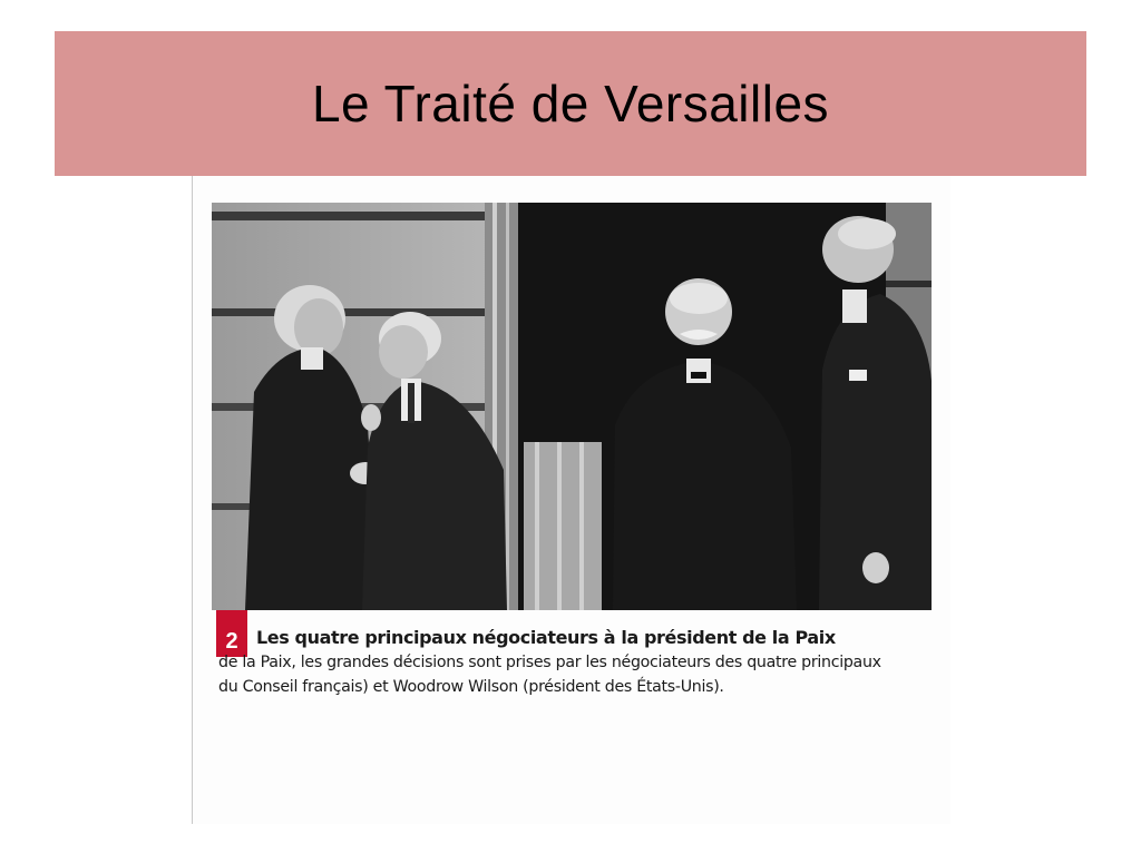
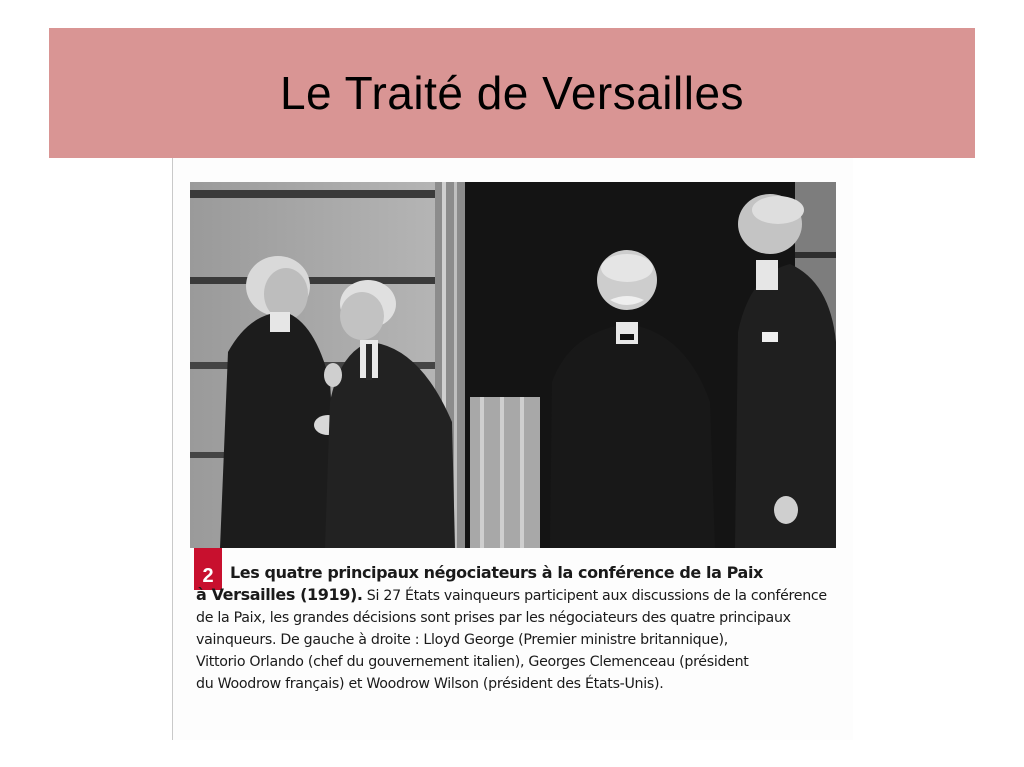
  Le Traité de Versailles
  2
- Les quatre principaux négociateurs à la président de la Paix
+ Les quatre principaux négociateurs à la conférence de la Paix
+ à Versailles (1919). Si 27 États vainqueurs participent aux discussions de la conférence
  de la Paix, les grandes décisions sont prises par les négociateurs des quatre principaux
+ vainqueurs. De gauche à droite : Lloyd George (Premier ministre britannique),
+ Vittorio Orlando (chef du gouvernement italien), Georges Clemenceau (président
- du Conseil français) et Woodrow Wilson (président des États-Unis).
+ du Woodrow français) et Woodrow Wilson (président des États-Unis).
